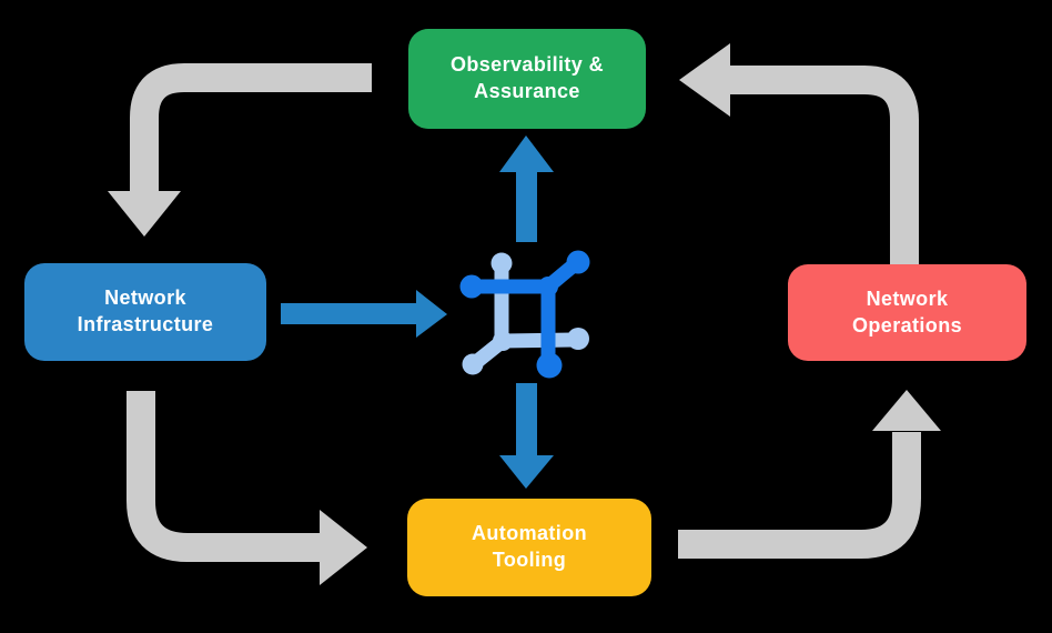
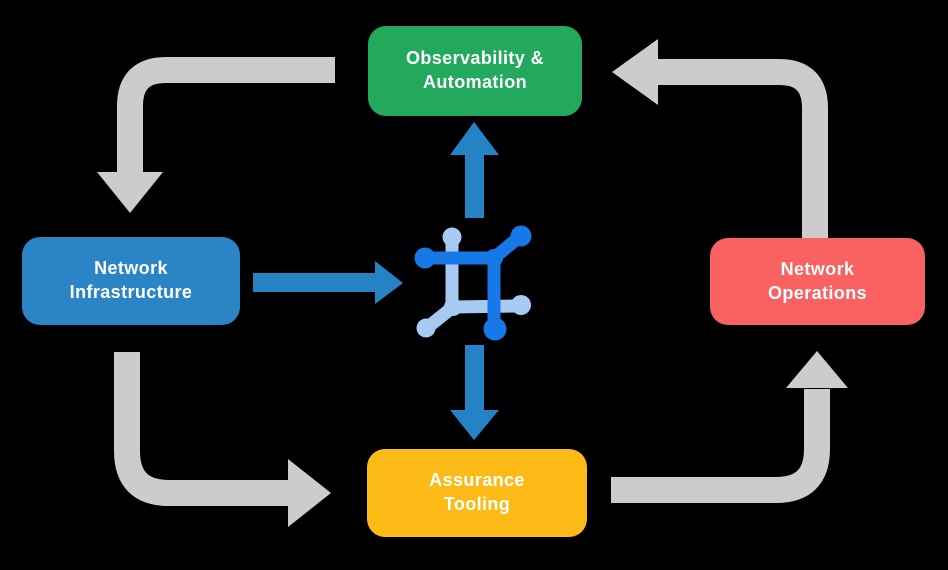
  Observability &
- Assurance
+ Automation
  Network
  Infrastructure
  Network
  Operations
- Automation
+ Assurance
  Tooling
